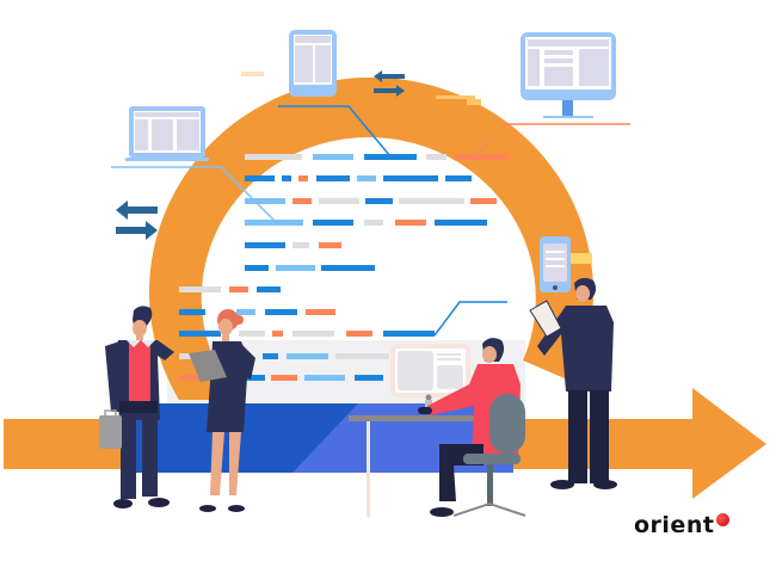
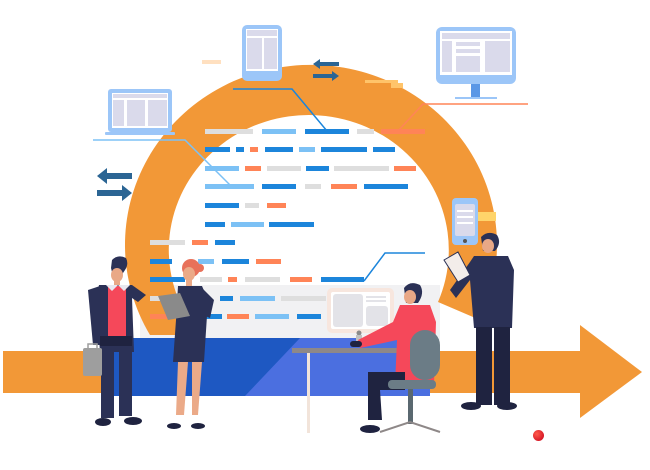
- orient
